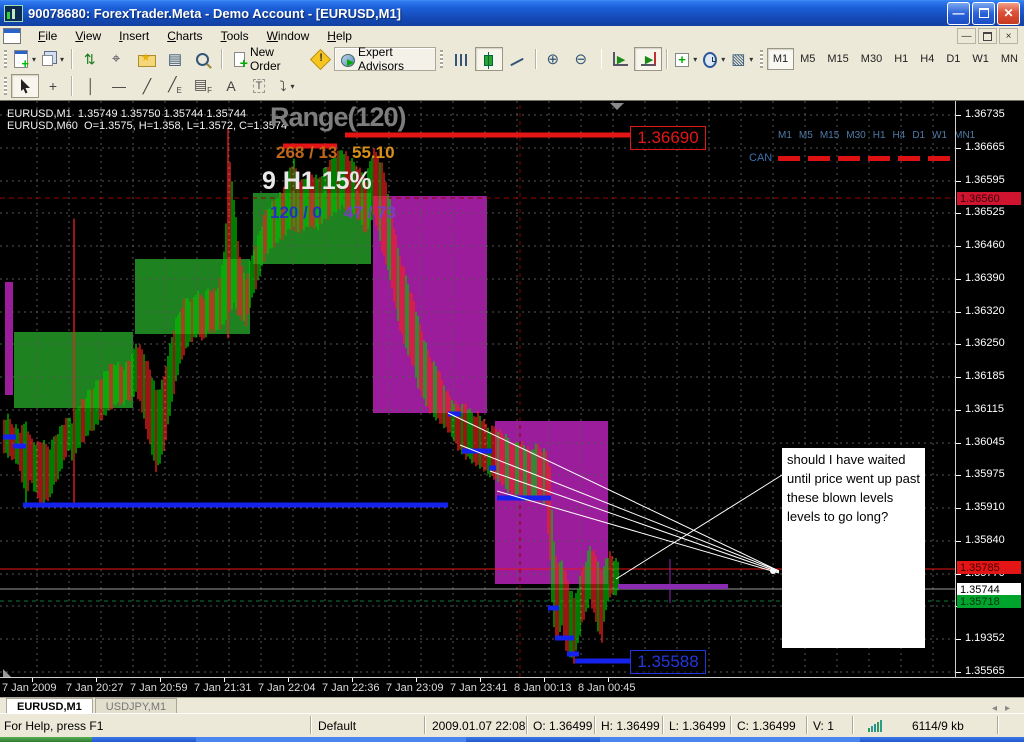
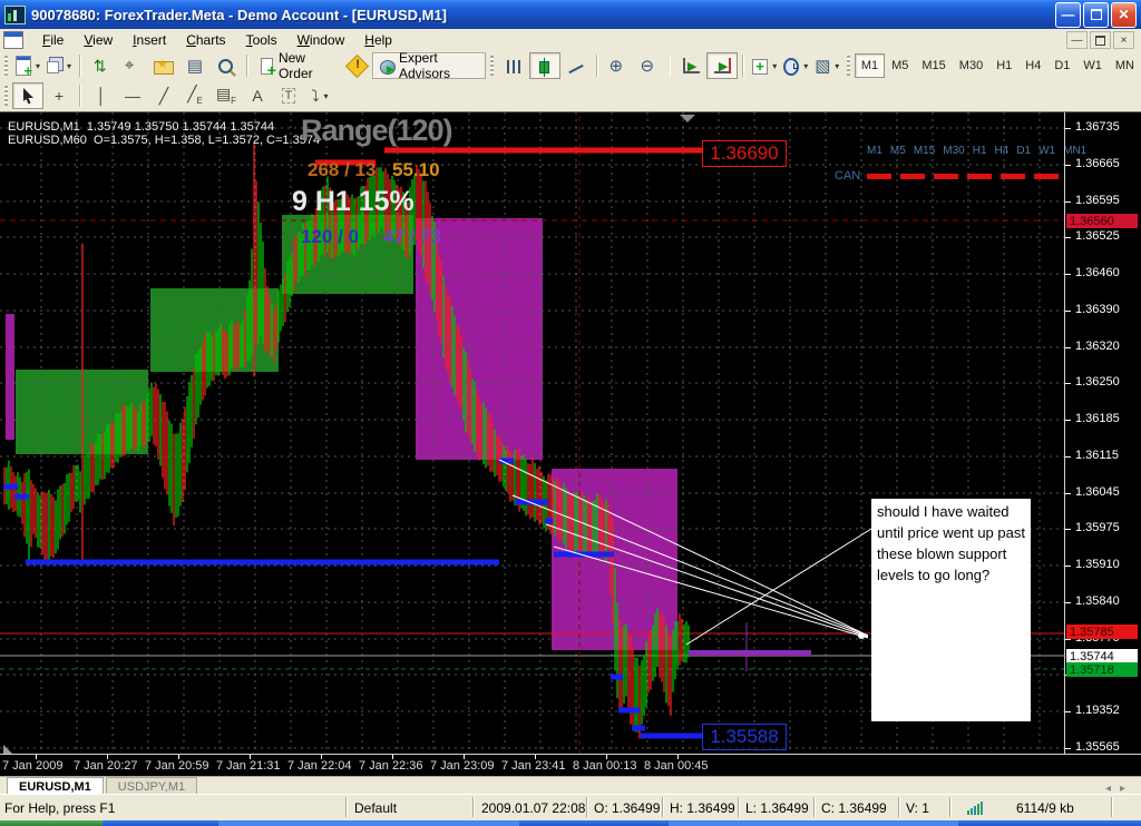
  90078680: ForexTrader.Meta - Demo Account - [EURUSD,M1]
  —
  ✕
  File View Insert Charts Tools Window Help
  —
  ×
  ▾
  ▾
  New Order
  Expert Advisors
  ▾
  ▾
  ▾
  M1
  M5
  M15
  M30
  H1
  H4
  D1
  W1
  MN
  +
  │
  —
  ╱
  ╱E
  ▤F
  A
  T
  ⤵
  ▾
  EURUSD,M1 1.35749 1.35750 1.35744 1.35744
  EURUSD,M60 O=1.3575, H=1.358, L=1.3572, C=1.3574
  Range(120)
  268 / 13
  55.10
  9 H1 15%
  120 / 0
  47 / 73
  M1
  M5
  M15
  M30
  H1
  H4
  D1
  W1
  MN1
  CAN
  1.36690
  1.35588
- should I have waited until price went up past these blown levels levels to go long?
+ should I have waited until price went up past these blown support levels to go long?
  1.36735
  1.36665
  1.36595
  1.36525
  1.36460
  1.36390
  1.36320
  1.36250
  1.36185
  1.36115
  1.36045
  1.35975
  1.35910
  1.35840
  1.19352
  1.35565
  1.36560
  1.35785
  1.35744
  1.35718
  7 Jan 2009
  7 Jan 20:27
  7 Jan 20:59
  7 Jan 21:31
  7 Jan 22:04
  7 Jan 22:36
  7 Jan 23:09
  7 Jan 23:41
  8 Jan 00:13
  8 Jan 00:45
  EURUSD,M1
  USDJPY,M1
  ◂
  ▸
  For Help, press F1
  Default
  2009.01.07 22:08
  O: 1.36499
  H: 1.36499
  L: 1.36499
  C: 1.36499
  V: 1
  6114/9 kb
